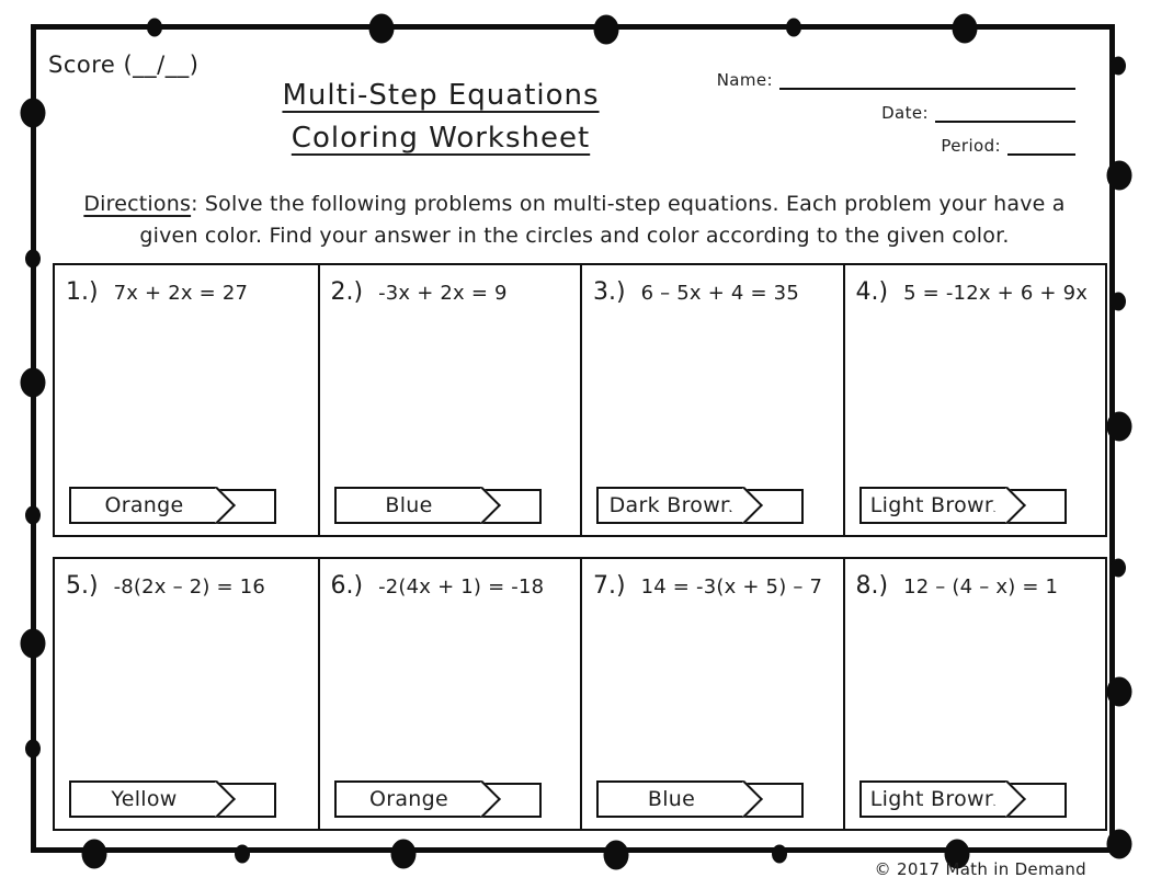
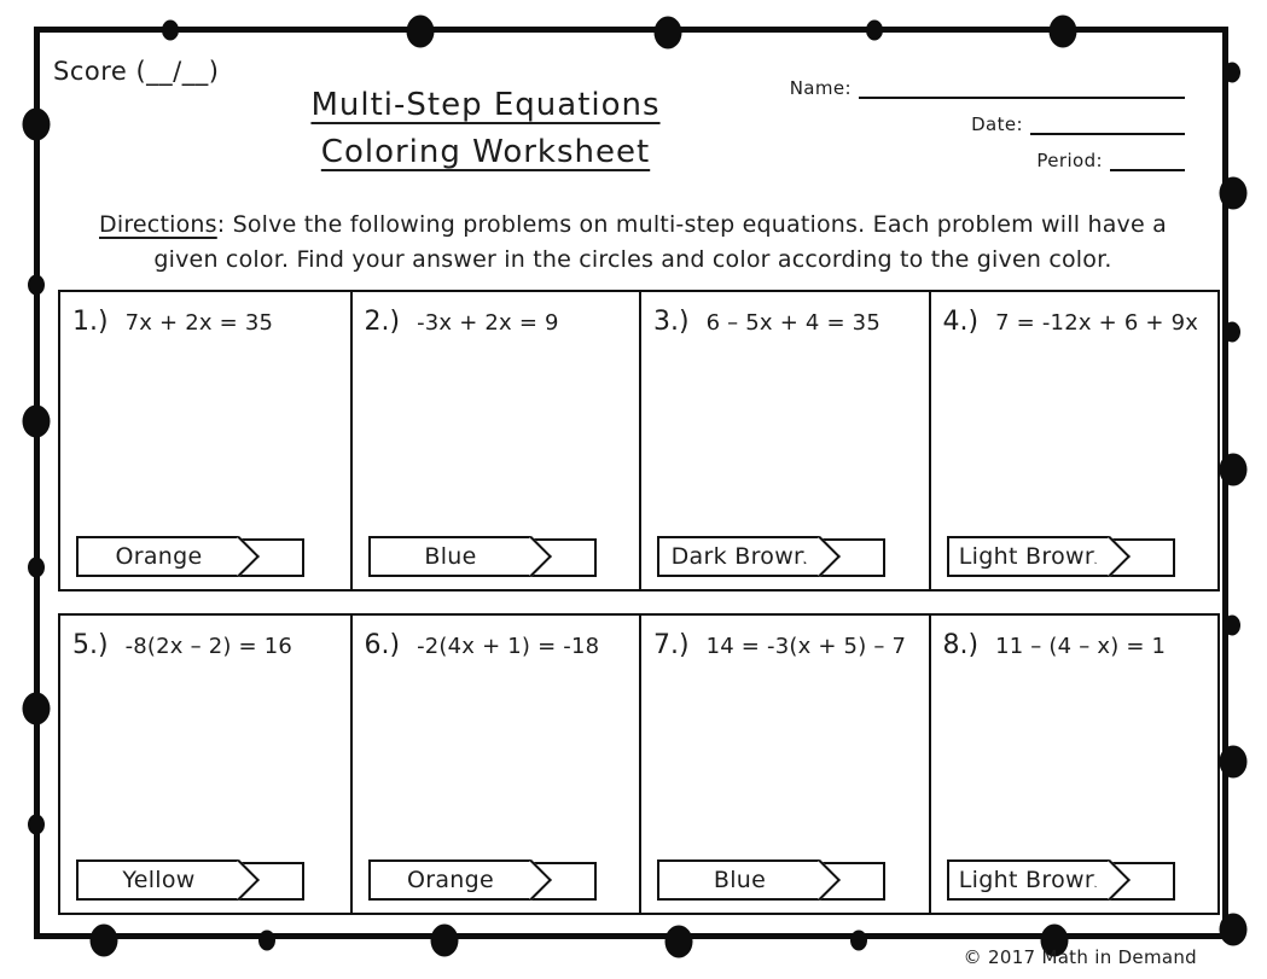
  Score (__/__)
  Multi-Step Equations
  Coloring Worksheet
  Name:
  Date:
  Period:
- Directions: Solve the following problems on multi-step equations. Each problem your have a
+ Directions: Solve the following problems on multi-step equations. Each problem will have a
  given color. Find your answer in the circles and color according to the given color.
  1.)
- 7x + 2x = 27
+ 7x + 2x = 35
  Orange
  2.)
  -3x + 2x = 9
  Blue
  3.)
  6 – 5x + 4 = 35
  Dark Brown
  4.)
- 5 = -12x + 6 + 9x
+ 7 = -12x + 6 + 9x
  Light Brown
  5.)
  -8(2x – 2) = 16
  Yellow
  6.)
  -2(4x + 1) = -18
  Orange
  7.)
  14 = -3(x + 5) – 7
  Blue
  8.)
- 12 – (4 – x) = 1
+ 11 – (4 – x) = 1
  Light Brown
  © 2017 Math in Demand
